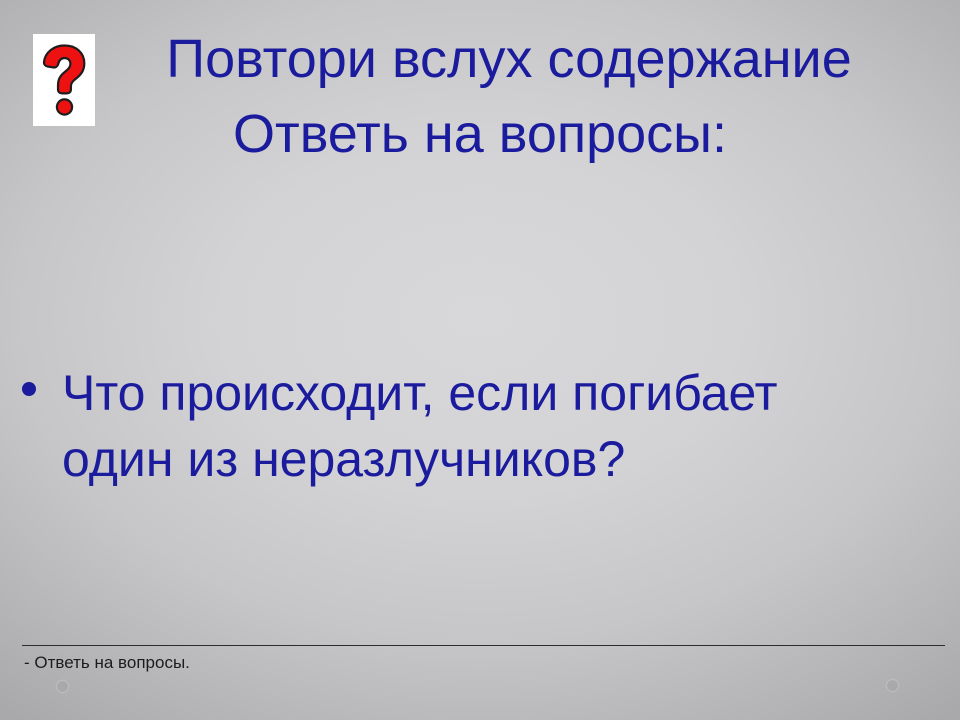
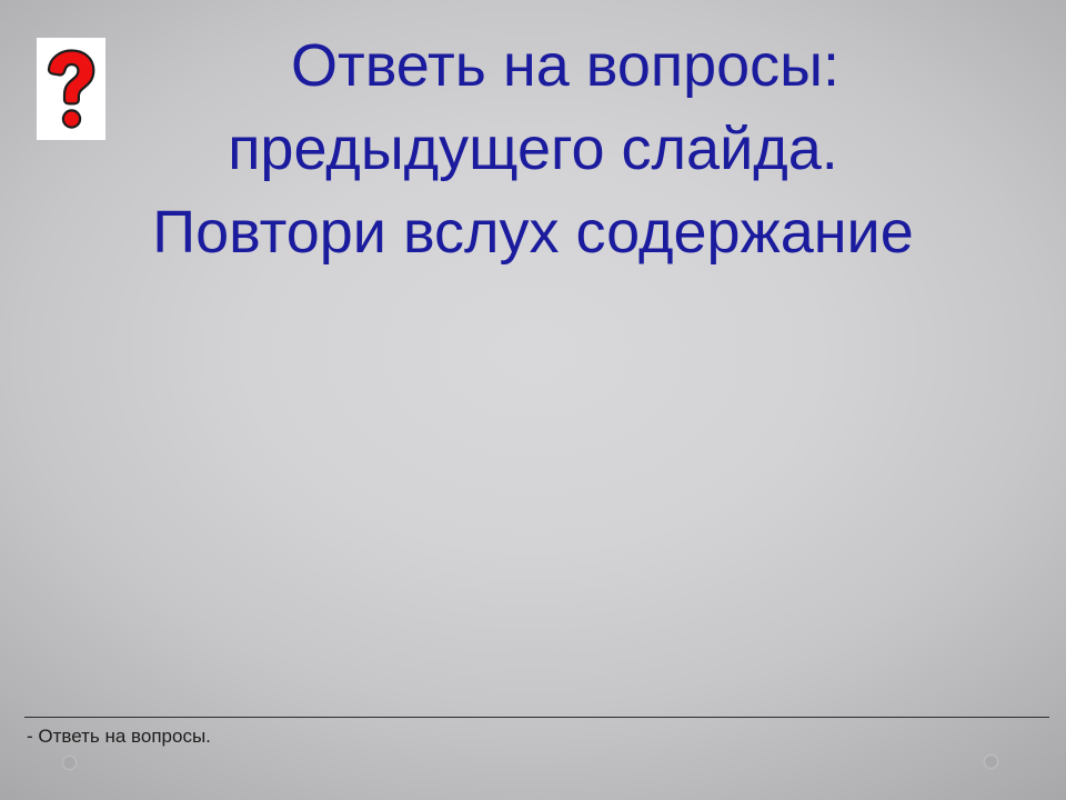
- Повтори вслух содержание
+ Ответь на вопросы:
+ предыдущего слайда.
- Ответь на вопросы:
+ Повтори вслух содержание
- Что происходит, если погибает
- один из неразлучников?
  - Ответь на вопросы.
